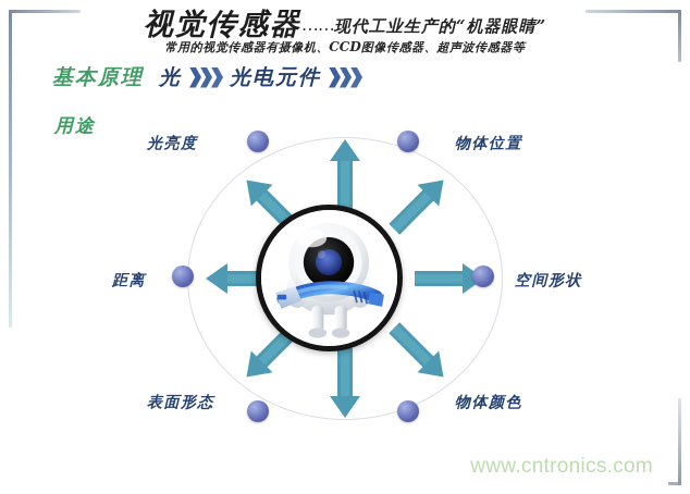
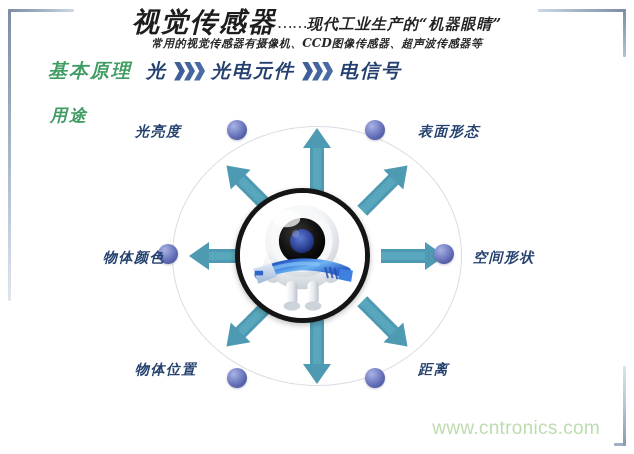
  视觉传感器……现代工业生产的“机器眼睛”
  常用的视觉传感器有摄像机、CCD图像传感器、超声波传感器等
  基本原理
  光
  光电元件
+ 电信号
  用途
  光亮度
- 物体位置
+ 表面形态
- 距离
+ 物体颜色
  空间形状
- 表面形态
+ 物体位置
- 物体颜色
+ 距离
  www.cntronics.com
